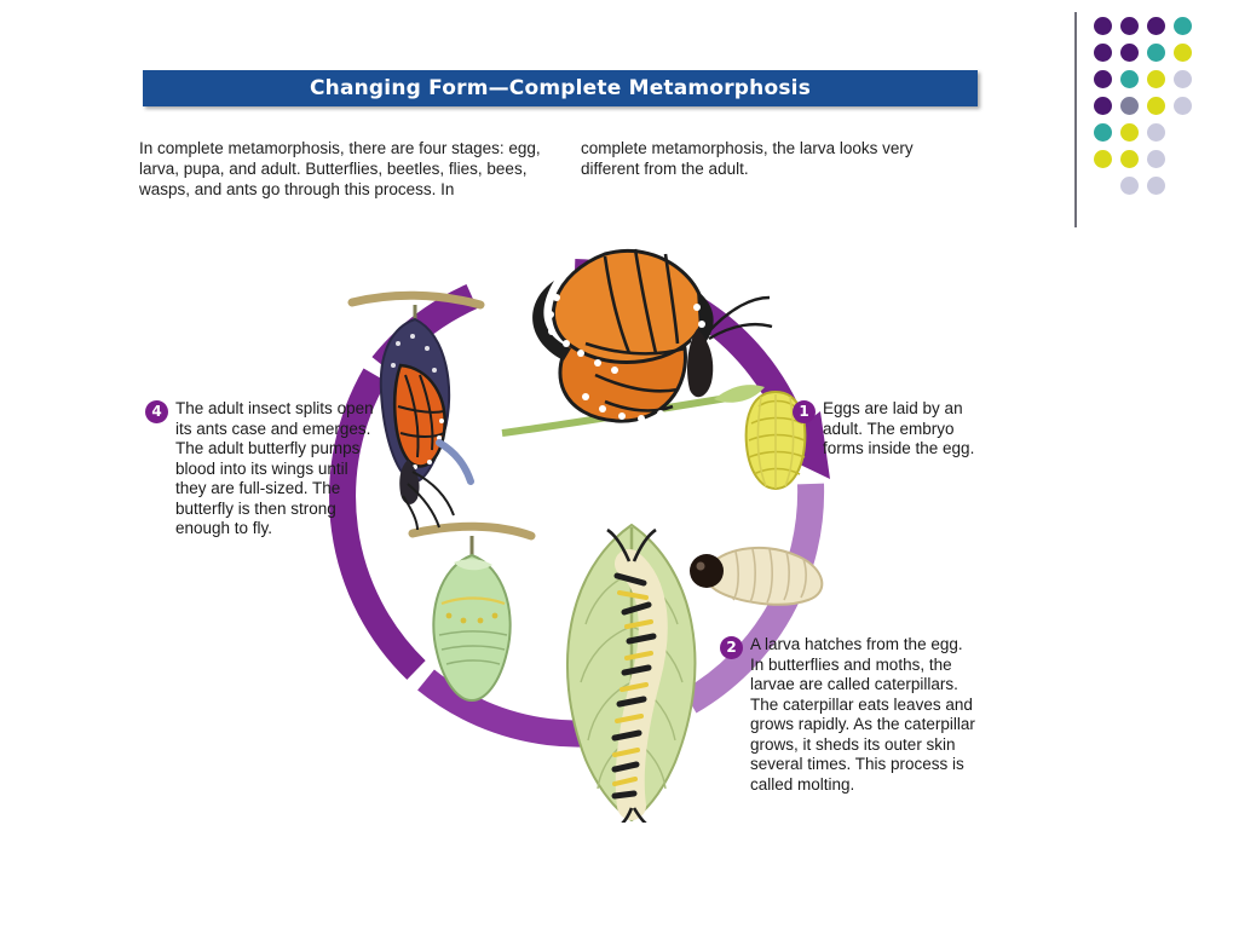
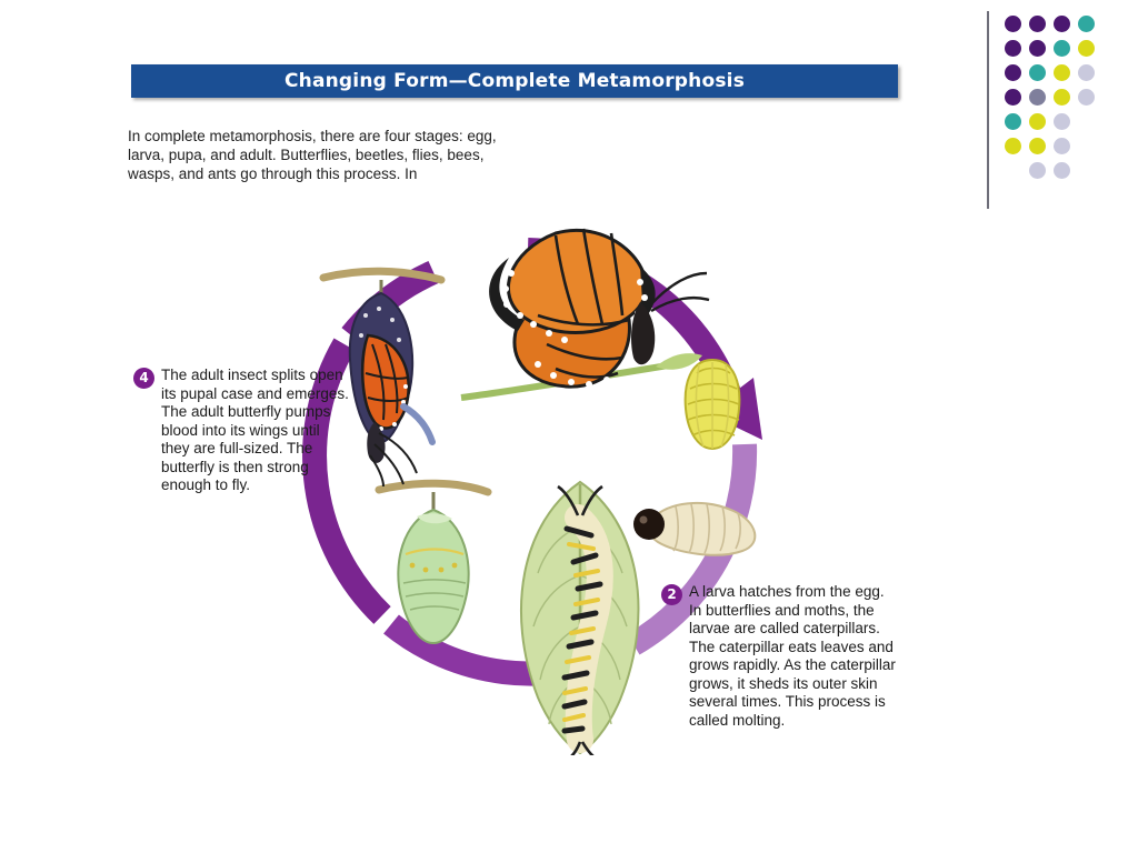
  Changing Form—Complete Metamorphosis
  In complete metamorphosis, there are four stages: egg, larva, pupa, and adult. Butterflies, beetles, flies, bees, wasps, and ants go through this process. In
- complete metamorphosis, the larva looks very different from the adult.
- 1
- Eggs are laid by an adult. The embryo forms inside the egg.
  2
  A larva hatches from the egg. In butterflies and moths, the larvae are called caterpillars. The caterpillar eats leaves and grows rapidly. As the caterpillar grows, it sheds its outer skin several times. This process is called molting.
  4
- The adult insect splits open its ants case and emerges. The adult butterfly pumps blood into its wings until they are full-sized. The butterfly is then strong enough to fly.
+ The adult insect splits open its pupal case and emerges. The adult butterfly pumps blood into its wings until they are full-sized. The butterfly is then strong enough to fly.
